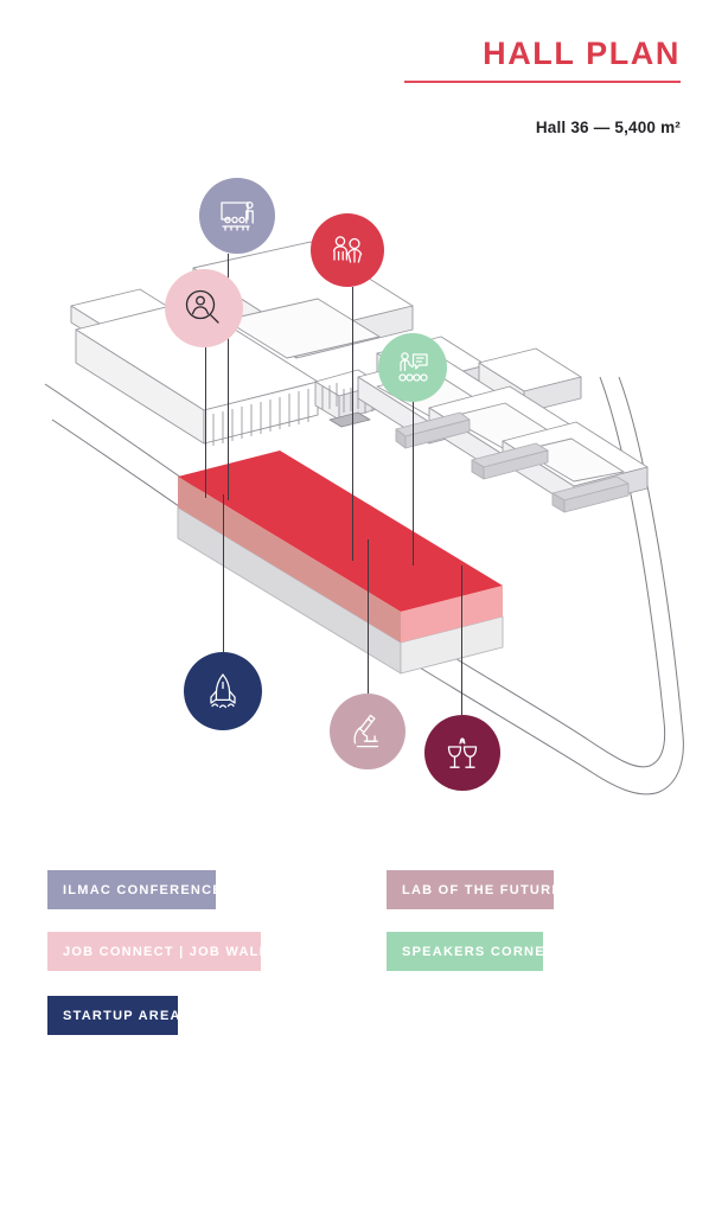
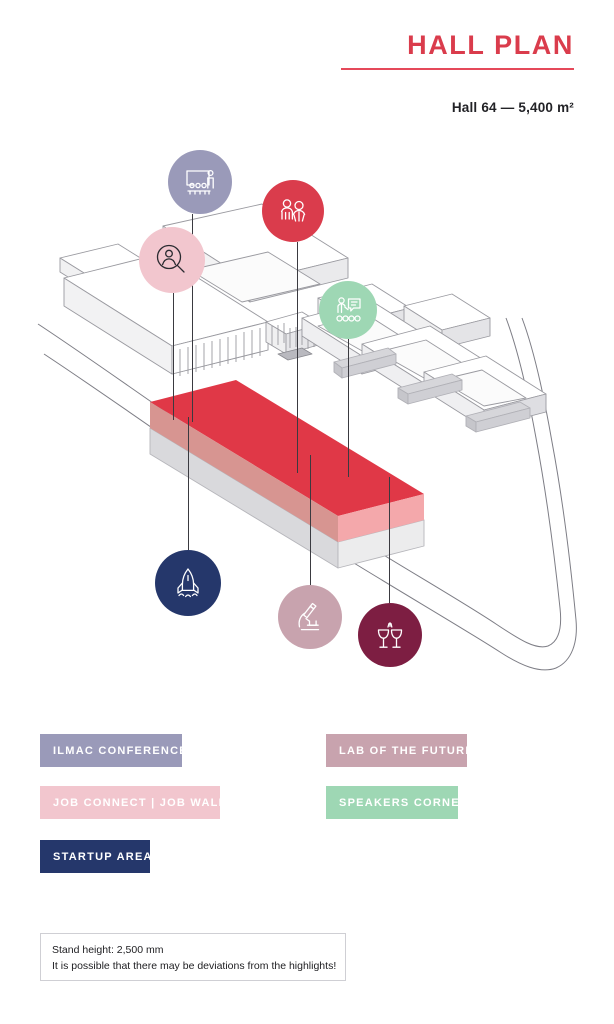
  HALL PLAN
- Hall 36 — 5,400 m²
+ Hall 64 — 5,400 m²
  ILMAC CONFERENCE
  JOB CONNECT | JOB WALL
  STARTUP AREA
  LAB OF THE FUTURE
  SPEAKERS CORNER
+ Stand height: 2,500 mm
+ It is possible that there may be deviations from the highlights!
